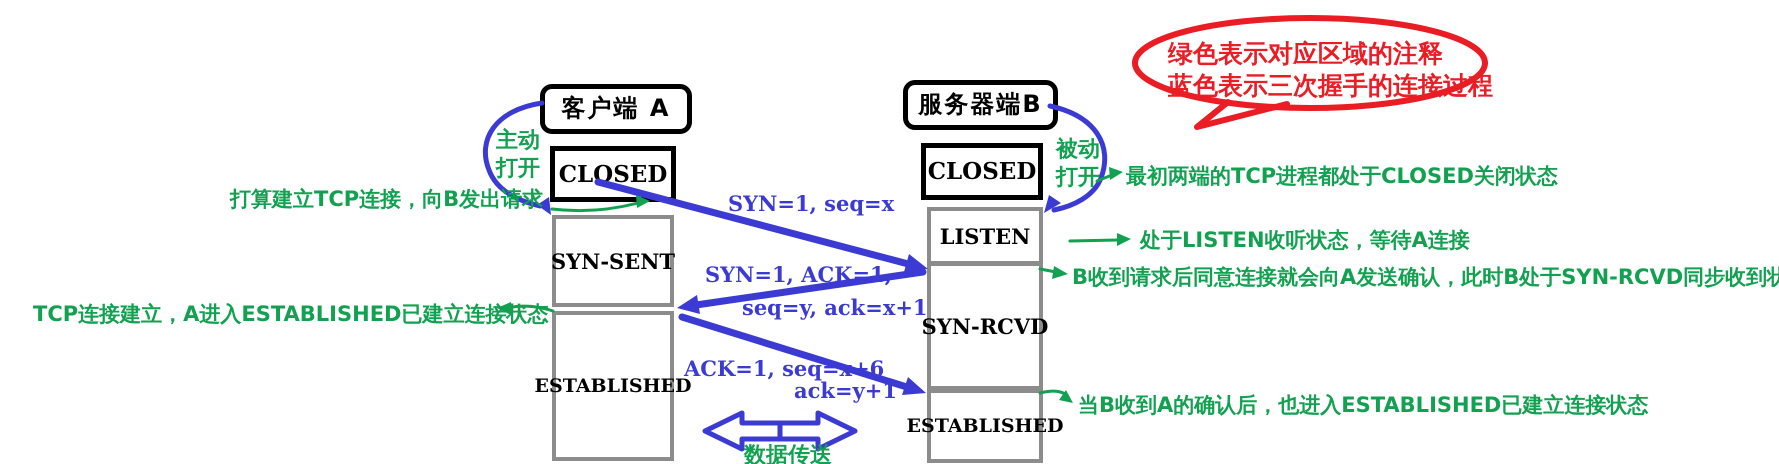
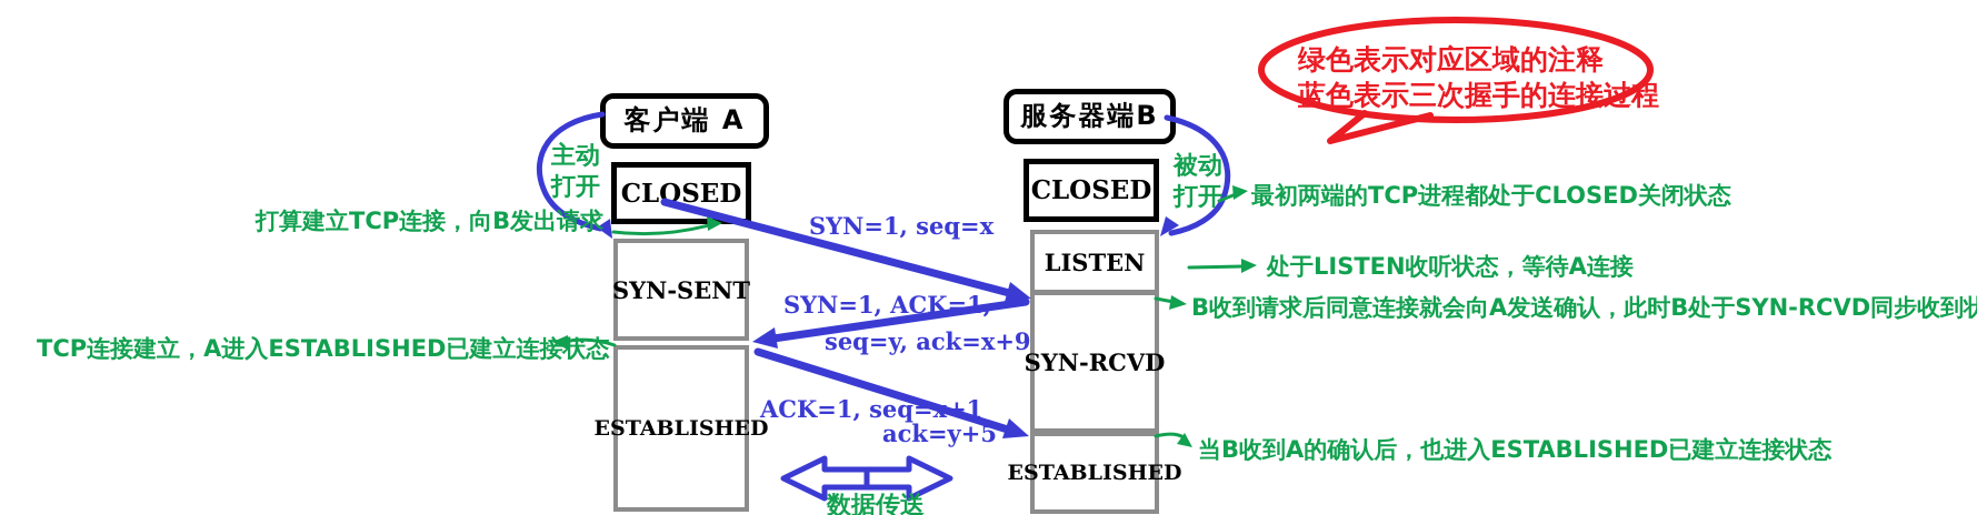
  客户端 A
  服务器端B
  CLOSED
  SYN-SENT
  STABLISHE
  CLOSED
  LISTEN
  SYN-RCVD
  STABLISHE
  绿色表示对应区域的注释
  蓝色表示三次握手的连接过程
  主动
  打开
  被动
  打开
  打算建立TCP连接，向B发出请求
  TCP连接建立，A进入ESTABLISHED已建立连接状态
  最初两端的TCP进程都处于CLOSED关闭状态
  处于LISTEN收听状态，等待A连接
  B收到请求后同意连接就会向A发送确认，此时B处于SYN-RCVD同步收到状
  当B收到A的确认后，也进入ESTABLISHED已建立连接状态
  数据传送
  SYN=1, seq=x
  SYN=1, ACK=1,
- seq=y, ack=x+1
+ seq=y, ack=x+9
- ACK=1, seq=x+6
+ ACK=1, seq=x+1
- ack=y+1
+ ack=y+5
